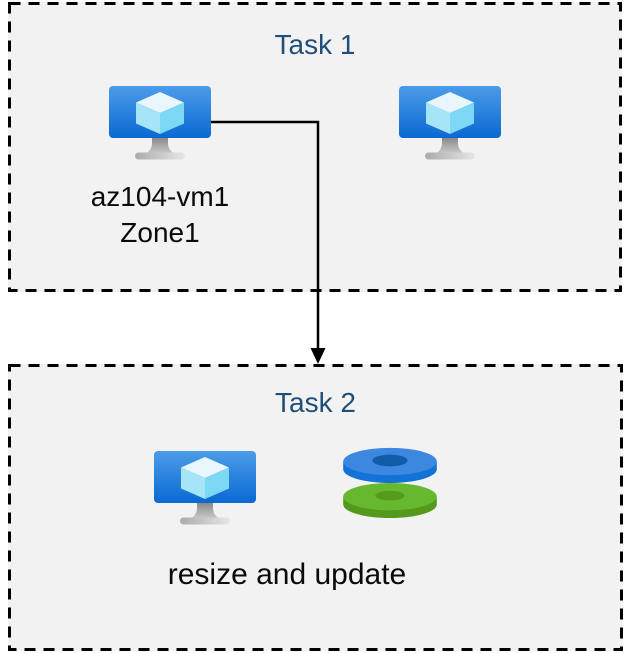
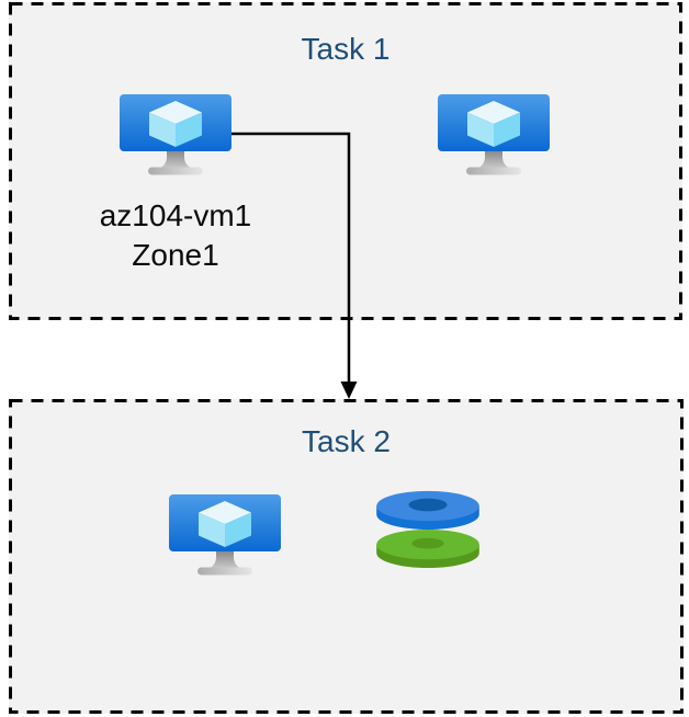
  Task 1
  az104-vm1
  Zone1
  Task 2
- resize and update
